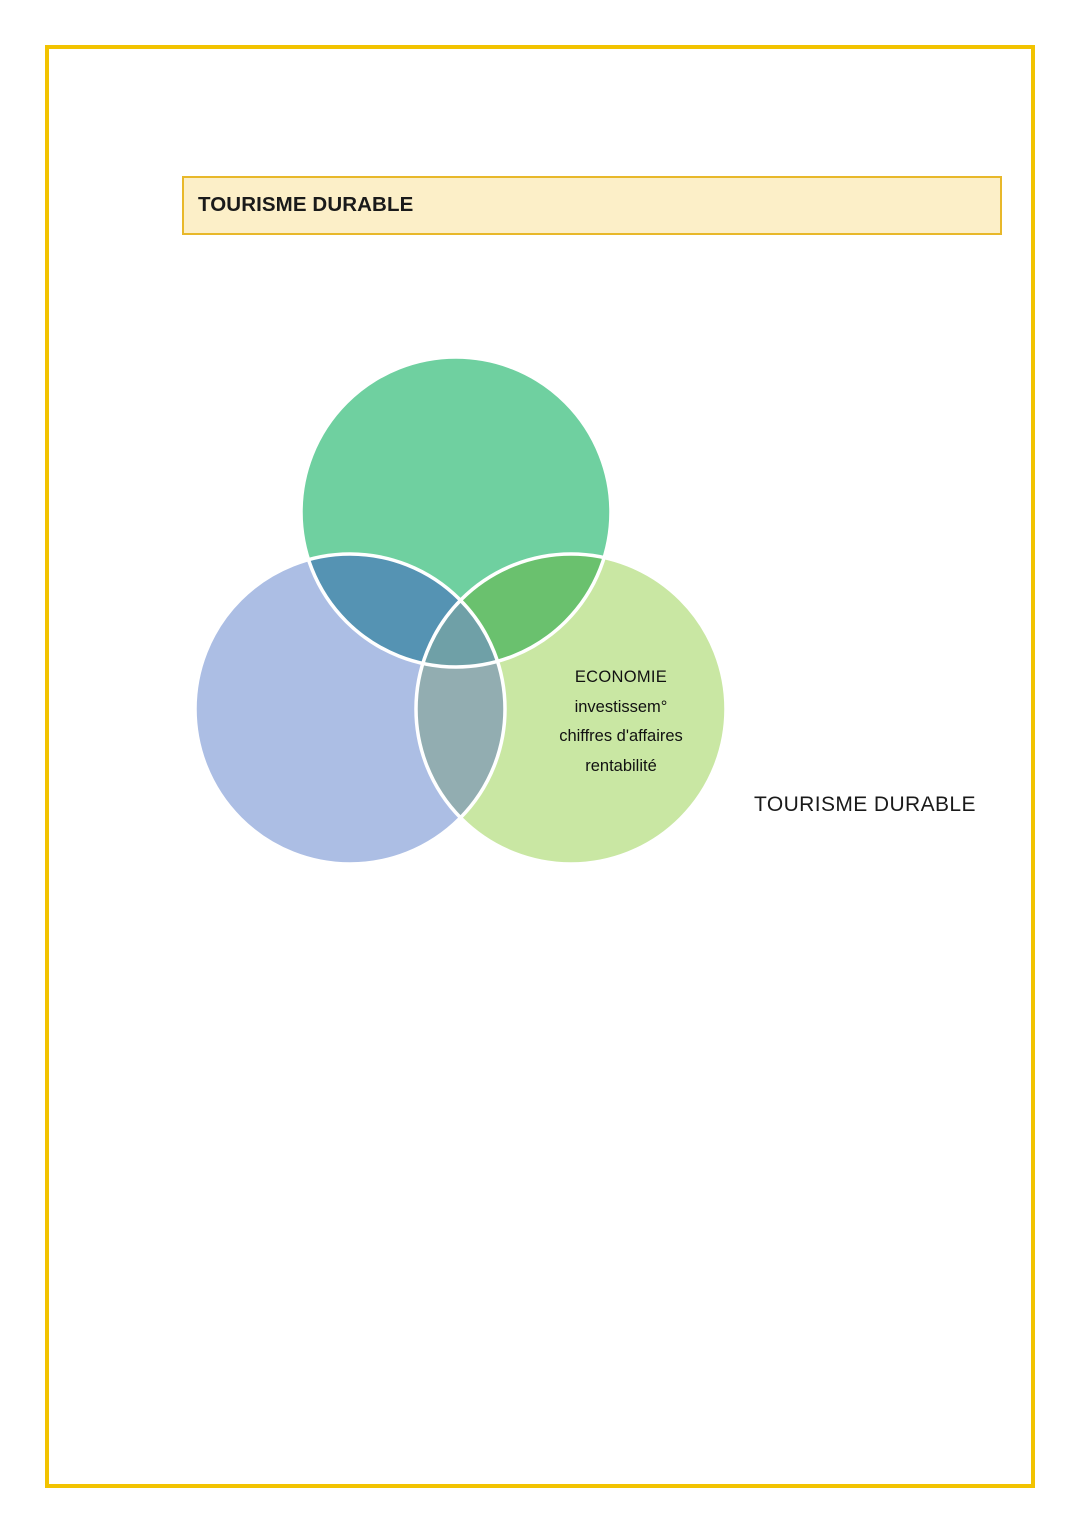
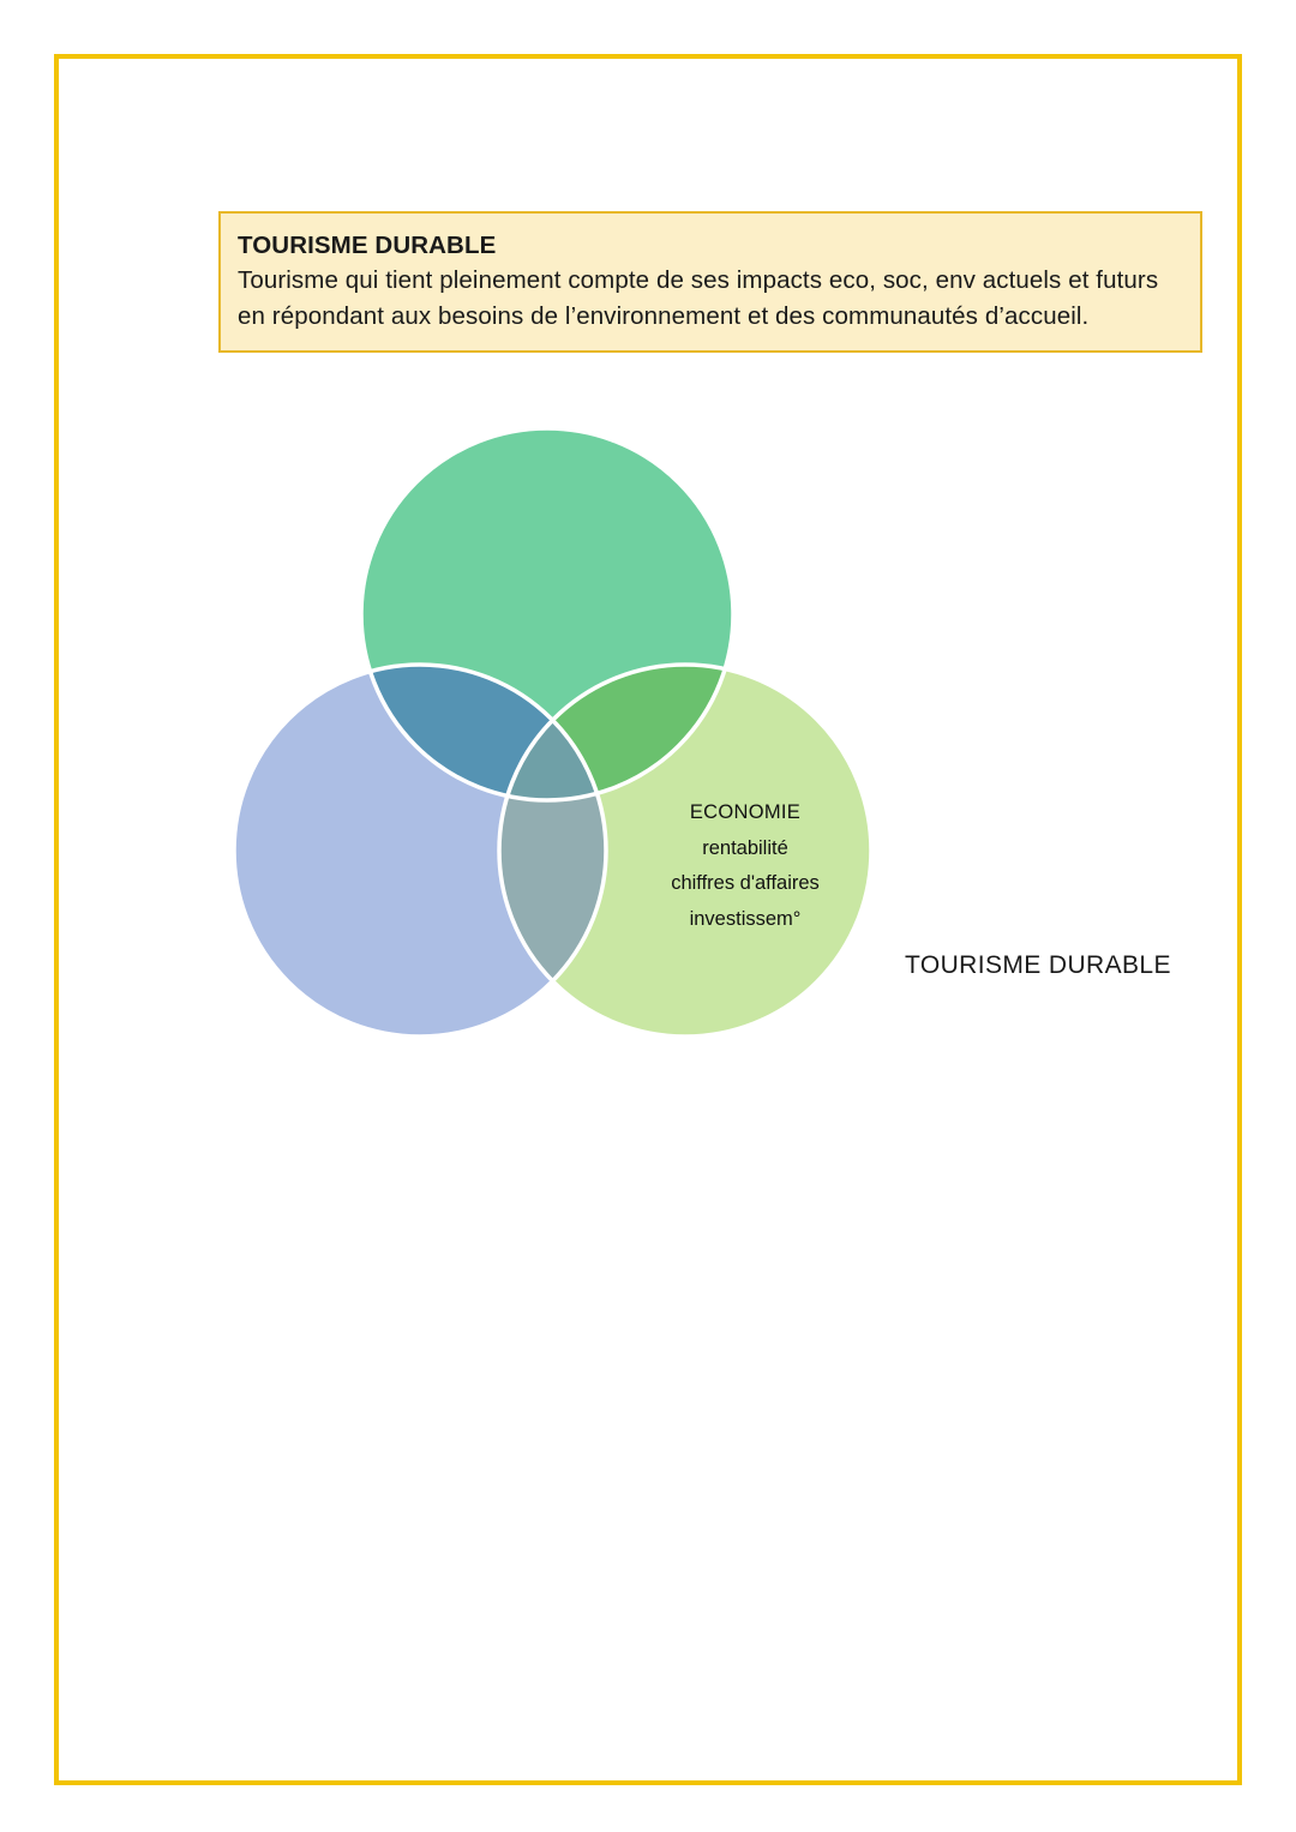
  TOURISME DURABLE
+ Tourisme qui tient pleinement compte de ses impacts eco, soc, env actuels et futurs en répondant aux besoins de l’environnement et des communautés d’accueil.
  ECONOMIE
- investissem°
+ rentabilité
  chiffres d'affaires
- rentabilité
+ investissem°
  TOURISME DURABLE
